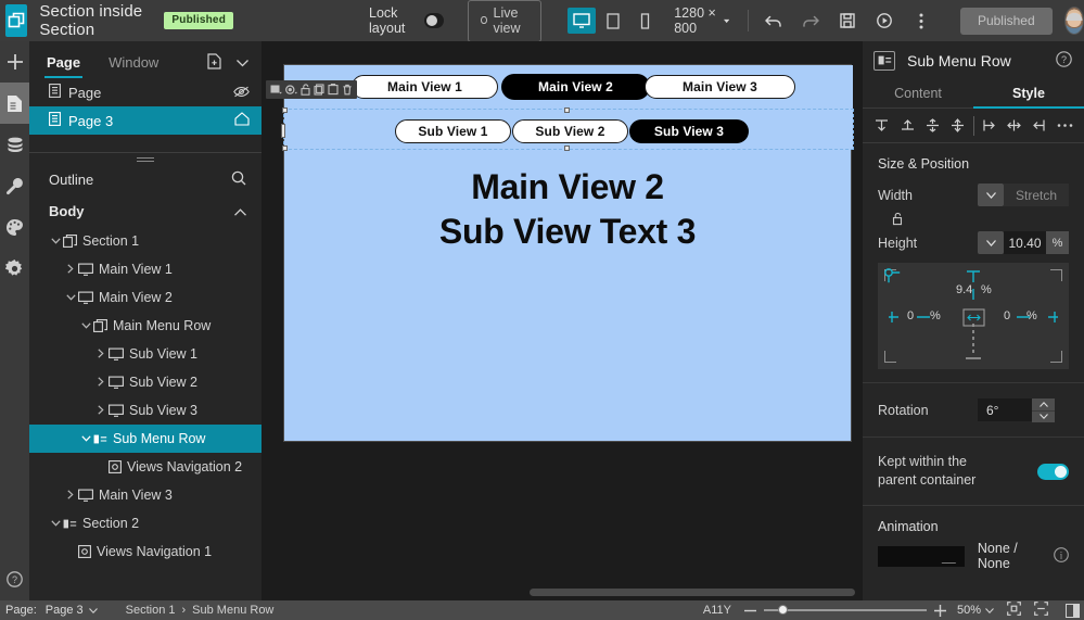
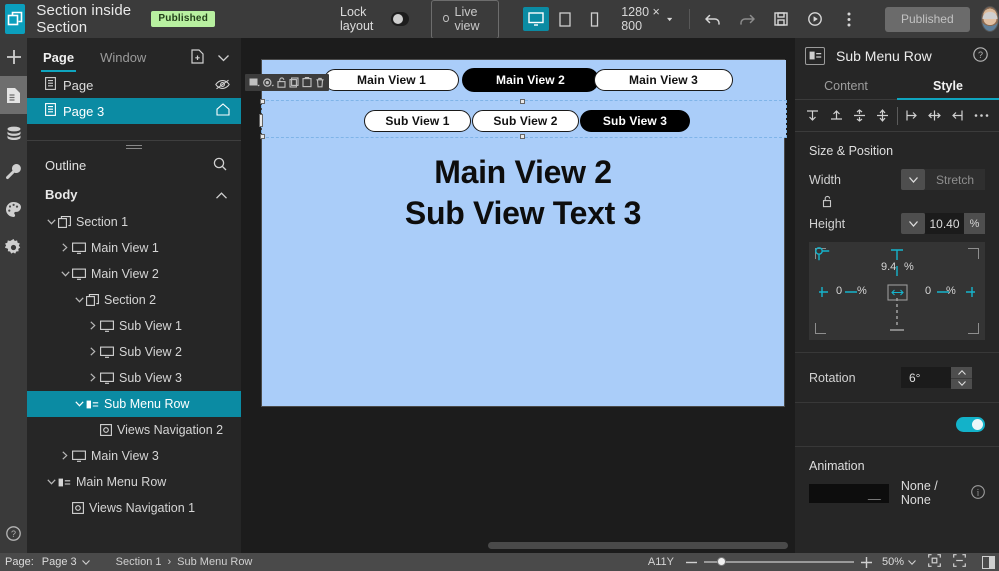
  Section inside Section
  Published
  Lock layout
  Live view
  1280 × 800
  Published
  ?
  Page
  Window
  Page
  Page 3
  Outline
  Body
  Section 1
  Main View 1
  Main View 2
- Main Menu Row
+ Section 2
  Sub View 1
  Sub View 2
  Sub View 3
  Sub Menu Row
  Views Navigation 2
  Main View 3
- Section 2
+ Main Menu Row
  Views Navigation 1
  Main View 1
  Main View 2
  Main View 3
  Sub View 1
  Sub View 2
  Sub View 3
  Main View 2
  Sub View Text 3
  Sub Menu Row
  ?
  Content
  Style
  Size & Position
  Width
  Stretch
  Height
  10.40
  %
  9.4
  %
  0
  %
  0
  %
  Rotation
  6°
- Kept within the parent container
  Animation
  None / None
  i
  Page:
  Page 3
  Section 1
  ›
  Sub Menu Row
  A11Y
  50%
